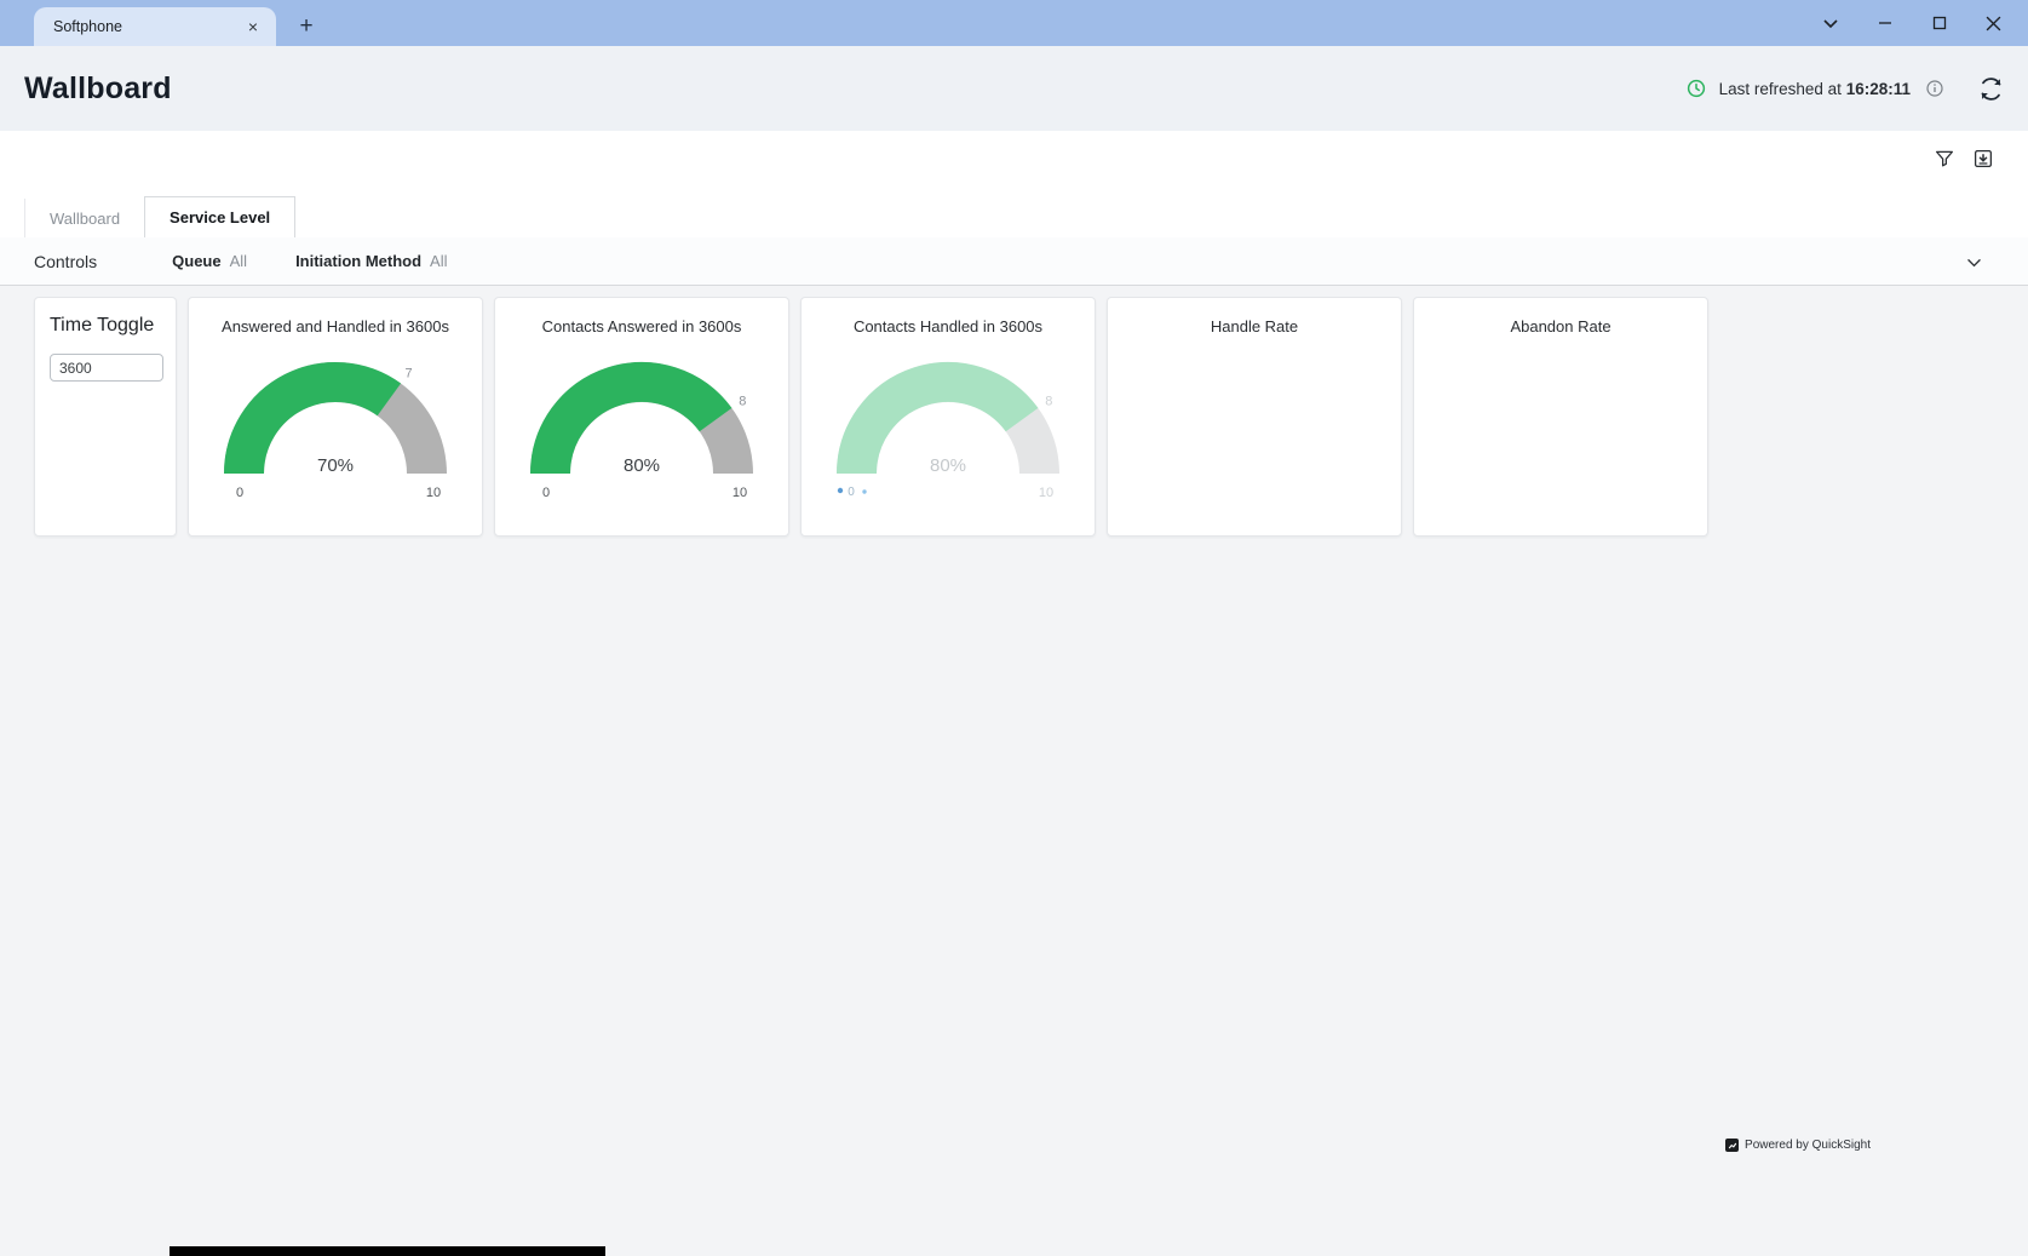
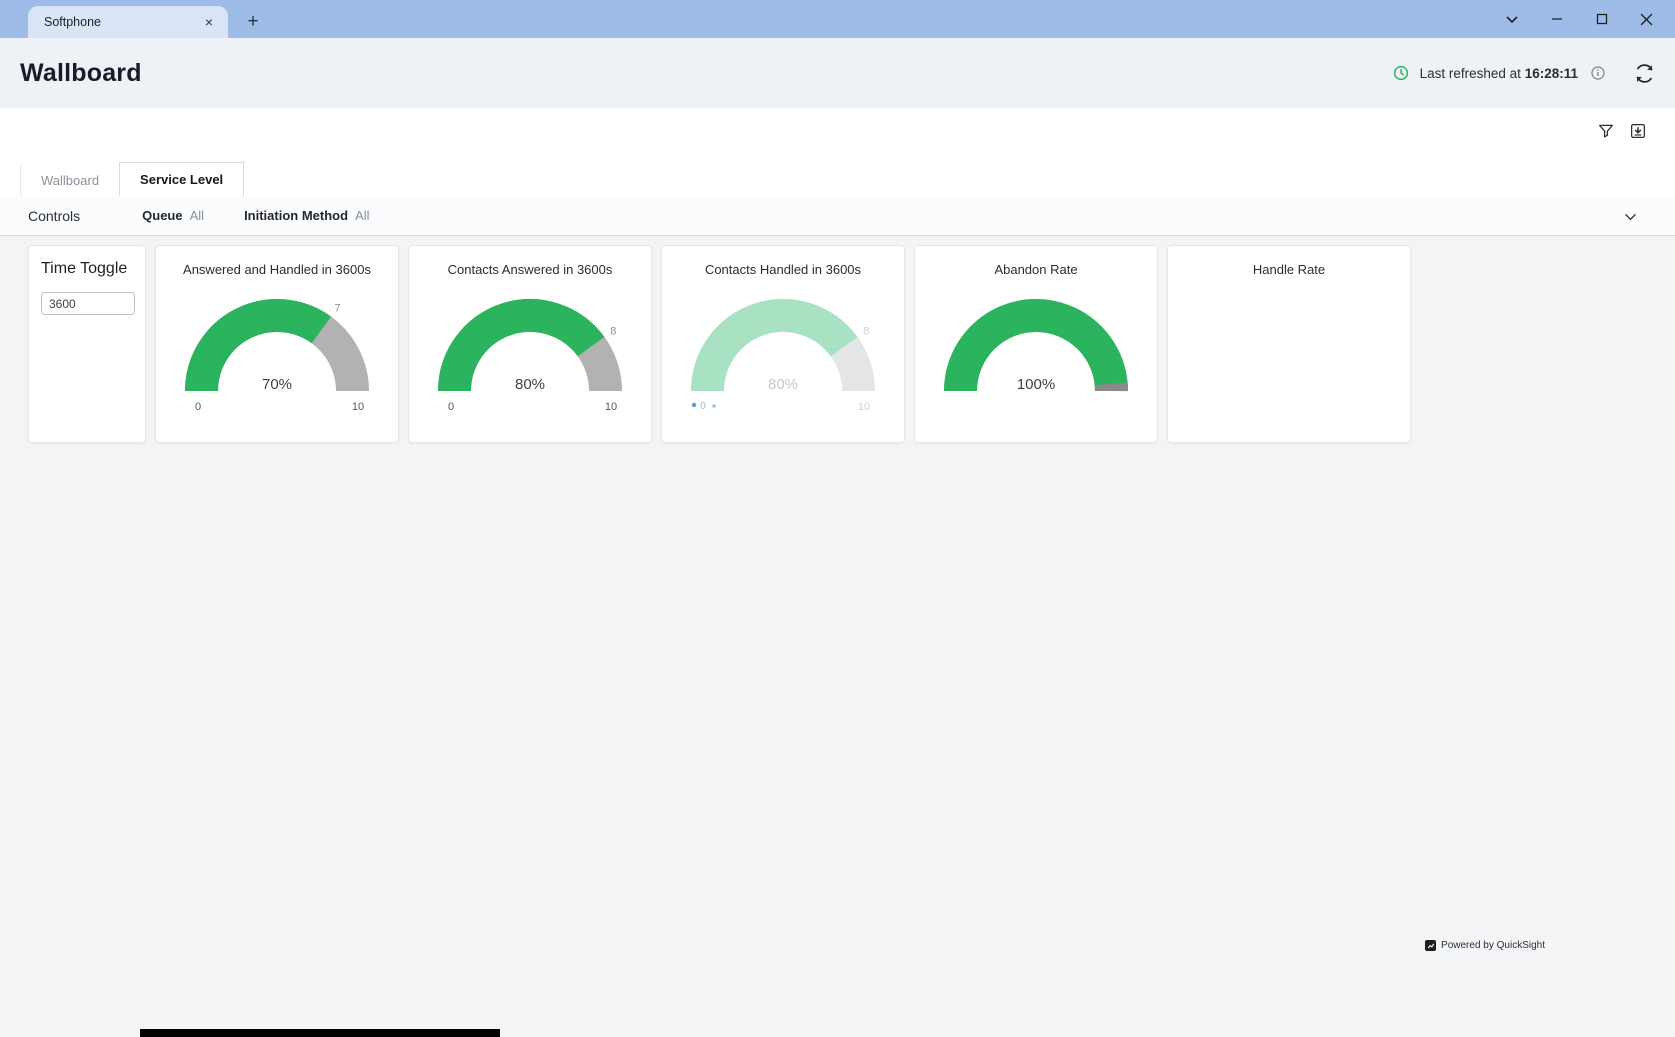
  Softphone
  ×
  +
  Wallboard
  Last refreshed at 16:28:11
  Wallboard
  Service Level
  Controls
  Queue
  All
  Initiation Method
  All
  Time Toggle
  3600
  Answered and Handled in 3600s
  70%
  0
  10
  7
  Contacts Answered in 3600s
  80%
  0
  10
  8
  Contacts Handled in 3600s
  80%
  0
  10
  8
- Handle Rate
+ Abandon Rate
+ 100%
- Abandon Rate
+ Handle Rate
  Powered by QuickSight
